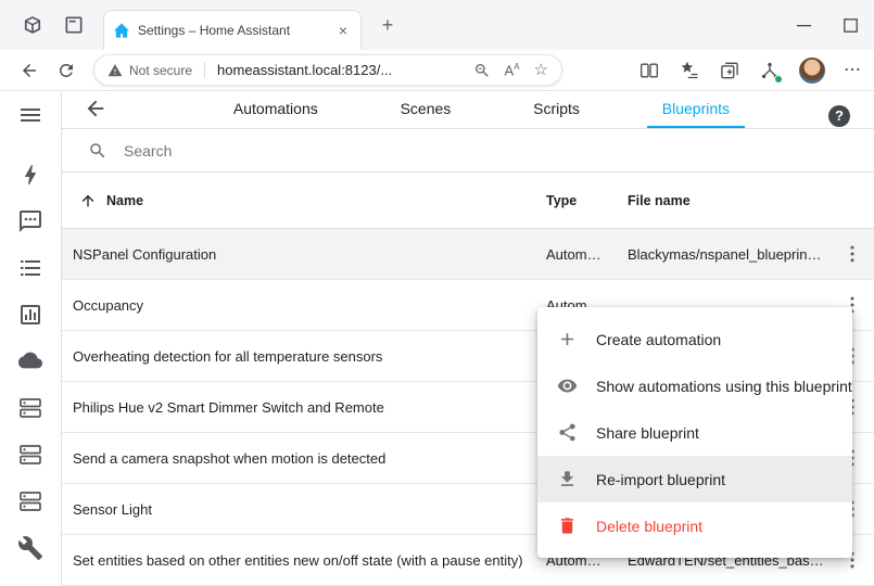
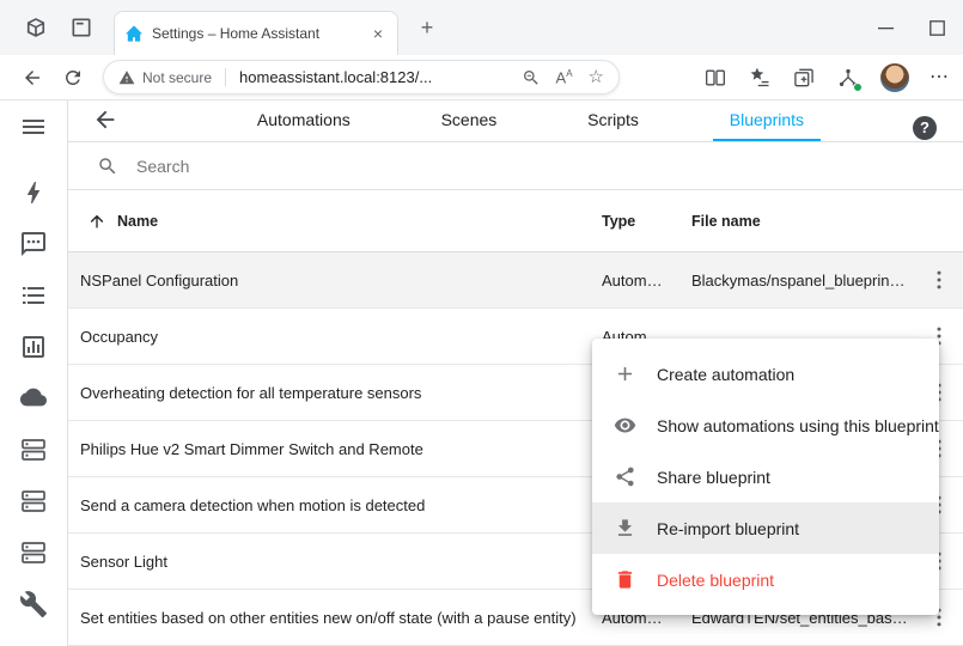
  Settings – Home Assistant
  ×
  +
  Not secure
  homeassistant.local:8123/...
  AA
  ☆
  ⋯
  Automations
  Scenes
  Scripts
  Blueprints
  ?
  Search
  Name
  Type
  File name
  NSPanel Configuration
  Autom…
  Blackymas/nspanel_blueprin…
  Occupancy
  Autom…
  Overheating detection for all temperature sensors
  Philips Hue v2 Smart Dimmer Switch and Remote
- Send a camera snapshot when motion is detected
+ Send a camera detection when motion is detected
  Sensor Light
  Set entities based on other entities new on/off state (with a pause entity)
  Autom…
  EdwardTEN/set_entities_bas…
  Create automation
  Show automations using this blueprint
  Share blueprint
  Re-import blueprint
  Delete blueprint
